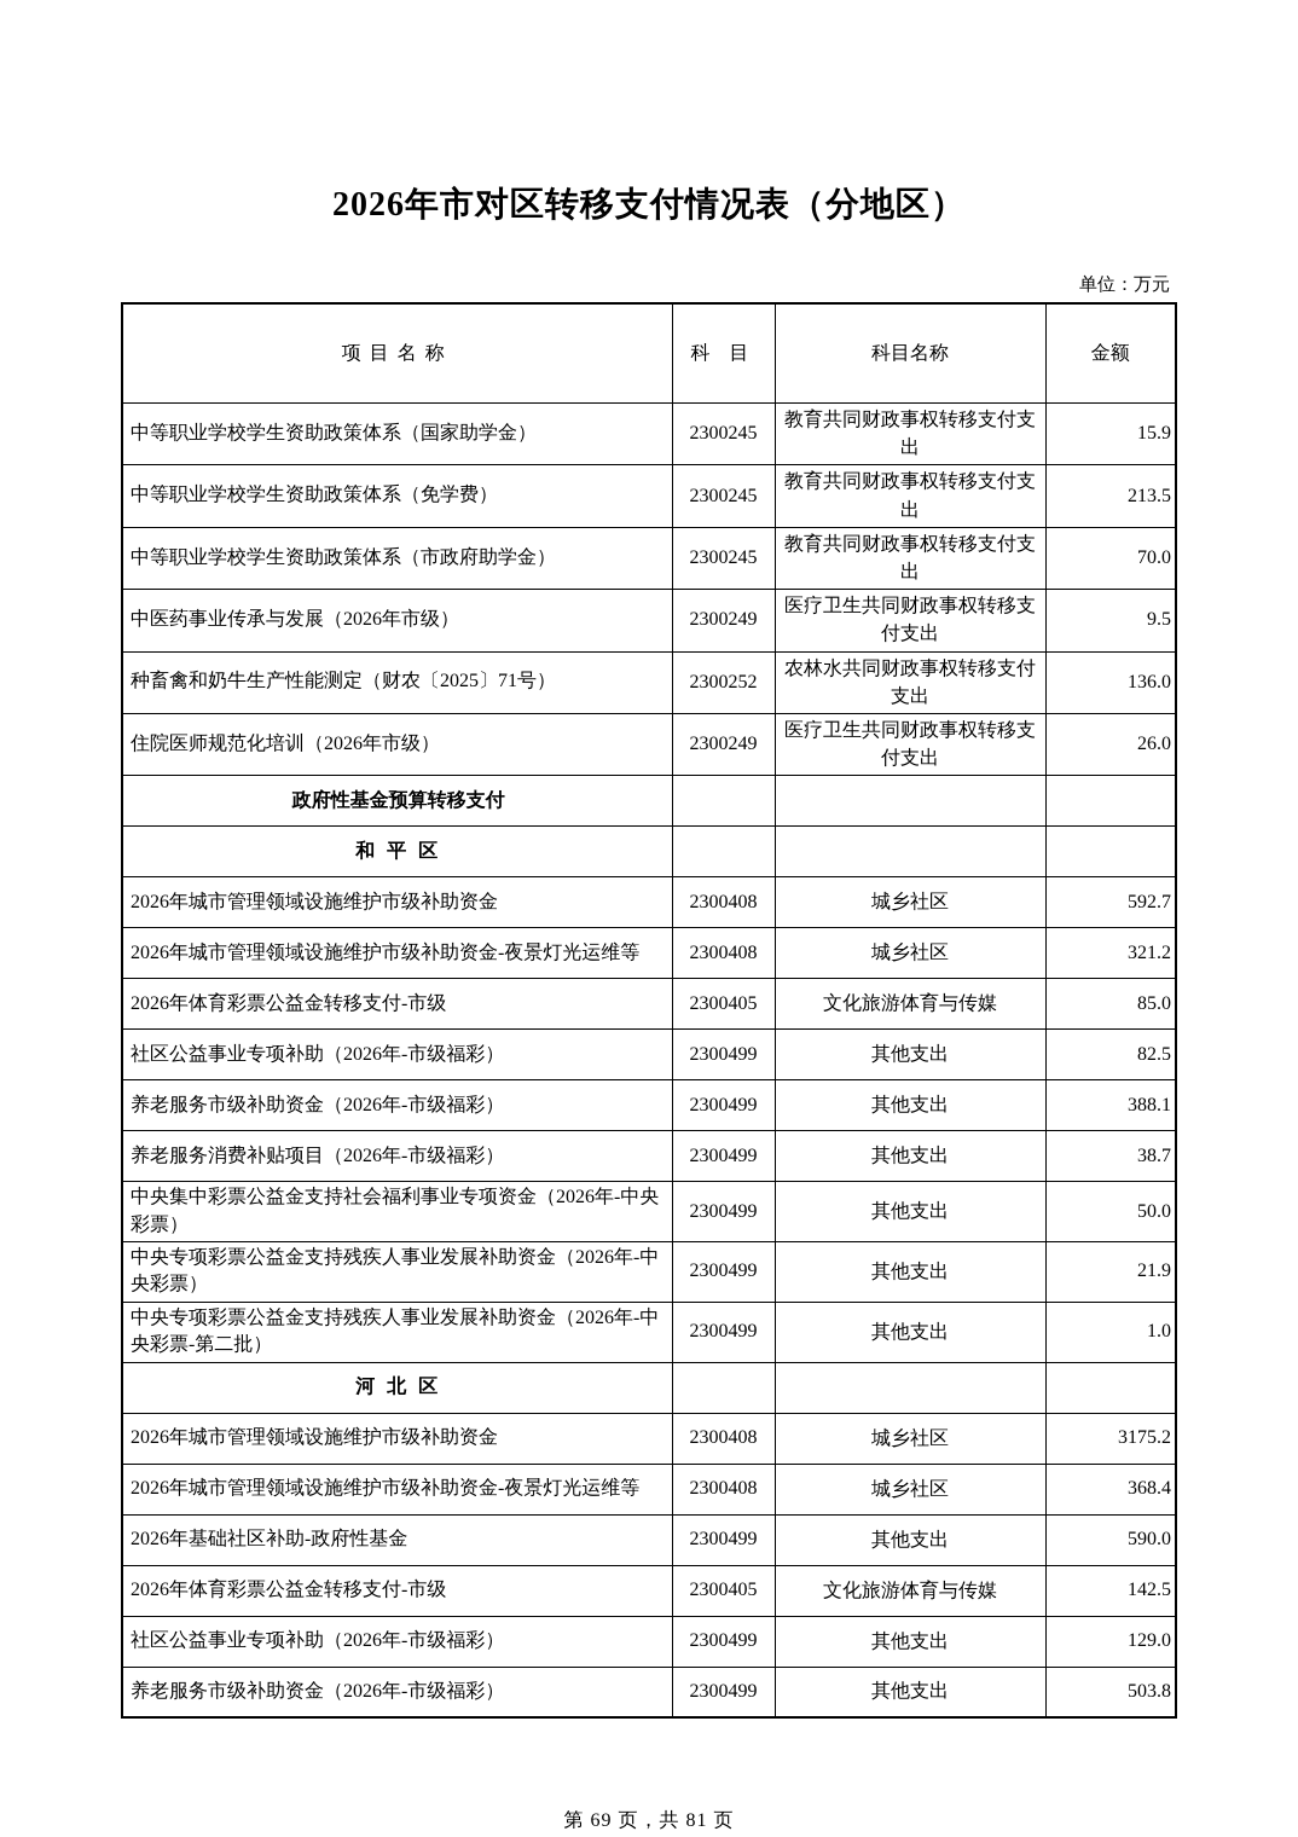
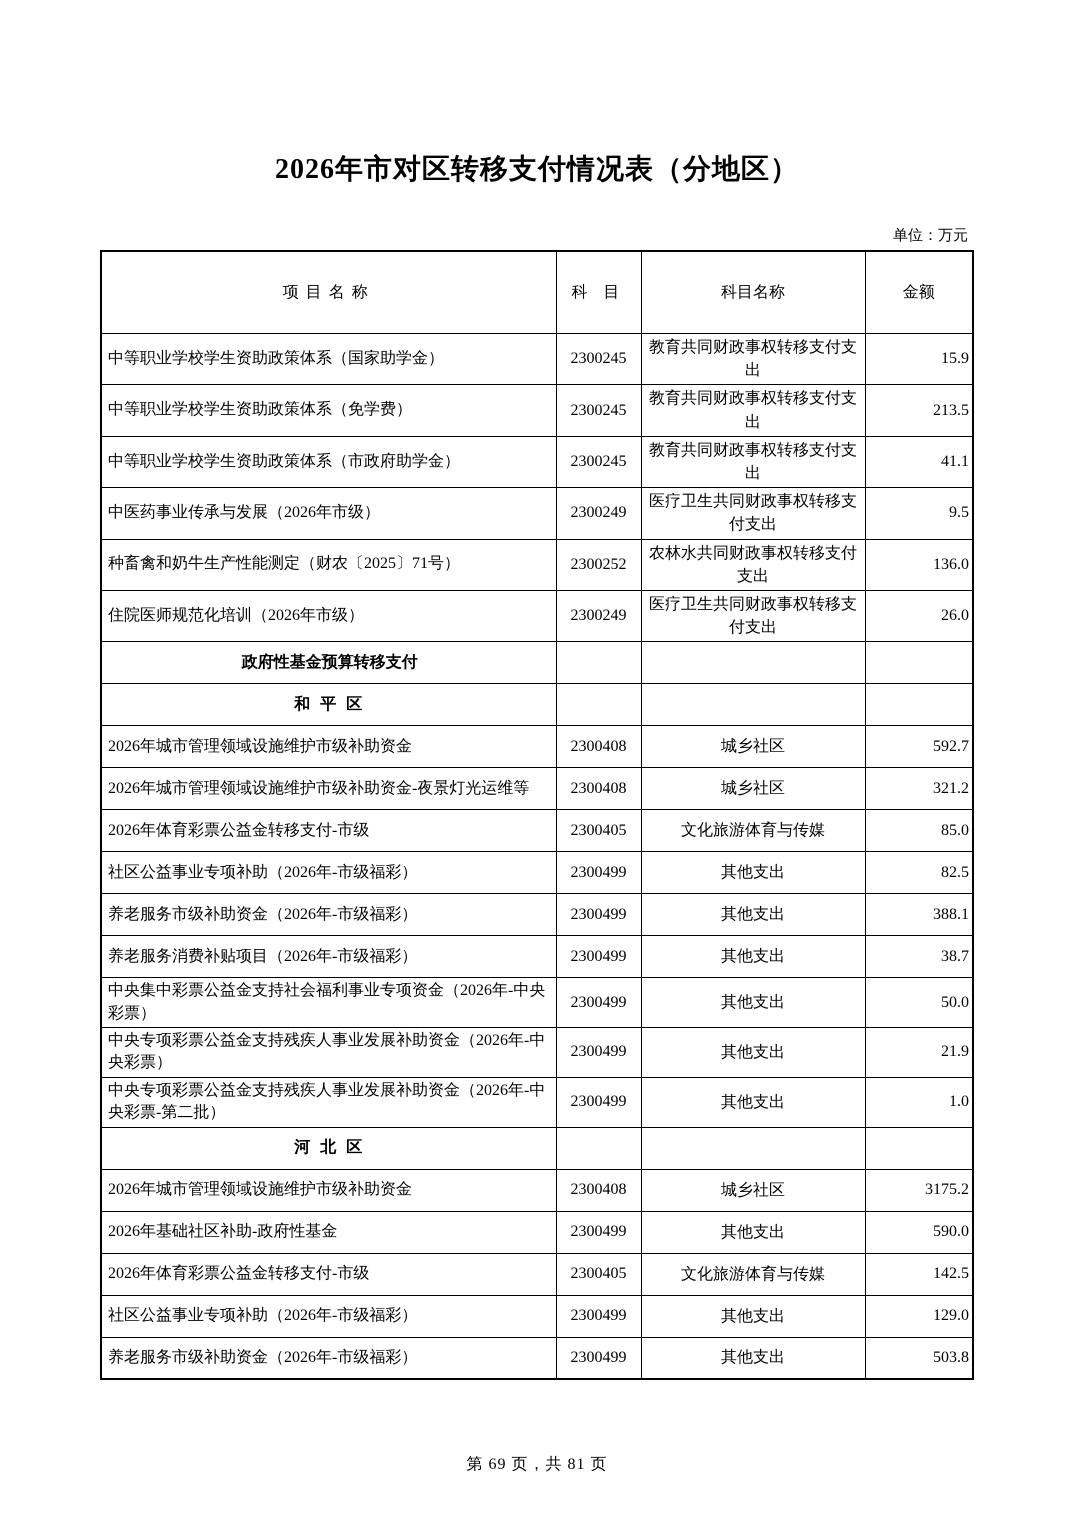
  2026年市对区转移支付情况表（分地区）
  单位：万元
  项目名称	科 目	科目名称	金额
  中等职业学校学生资助政策体系（国家助学金）	2300245	教育共同财政事权转移支付支出	15.9
  中等职业学校学生资助政策体系（免学费）	2300245	教育共同财政事权转移支付支出	213.5
- 中等职业学校学生资助政策体系（市政府助学金）	2300245	教育共同财政事权转移支付支出	70.0
+ 中等职业学校学生资助政策体系（市政府助学金）	2300245	教育共同财政事权转移支付支出	41.1
  中医药事业传承与发展（2026年市级）	2300249	医疗卫生共同财政事权转移支付支出	9.5
  种畜禽和奶牛生产性能测定（财农〔2025〕71号）	2300252	农林水共同财政事权转移支付支出	136.0
  住院医师规范化培训（2026年市级）	2300249	医疗卫生共同财政事权转移支付支出	26.0
  政府性基金预算转移支付
  和 平 区
  2026年城市管理领域设施维护市级补助资金	2300408	城乡社区	592.7
  2026年城市管理领域设施维护市级补助资金-夜景灯光运维等	2300408	城乡社区	321.2
  2026年体育彩票公益金转移支付-市级	2300405	文化旅游体育与传媒	85.0
  社区公益事业专项补助（2026年-市级福彩）	2300499	其他支出	82.5
  养老服务市级补助资金（2026年-市级福彩）	2300499	其他支出	388.1
  养老服务消费补贴项目（2026年-市级福彩）	2300499	其他支出	38.7
  中央集中彩票公益金支持社会福利事业专项资金（2026年-中央彩票）	2300499	其他支出	50.0
  中央专项彩票公益金支持残疾人事业发展补助资金（2026年-中央彩票）	2300499	其他支出	21.9
  中央专项彩票公益金支持残疾人事业发展补助资金（2026年-中央彩票-第二批）	2300499	其他支出	1.0
  河 北 区
  2026年城市管理领域设施维护市级补助资金	2300408	城乡社区	3175.2
- 2026年城市管理领域设施维护市级补助资金-夜景灯光运维等	2300408	城乡社区	368.4
  2026年基础社区补助-政府性基金	2300499	其他支出	590.0
  2026年体育彩票公益金转移支付-市级	2300405	文化旅游体育与传媒	142.5
  社区公益事业专项补助（2026年-市级福彩）	2300499	其他支出	129.0
  养老服务市级补助资金（2026年-市级福彩）	2300499	其他支出	503.8
  第 69 页，共 81 页
